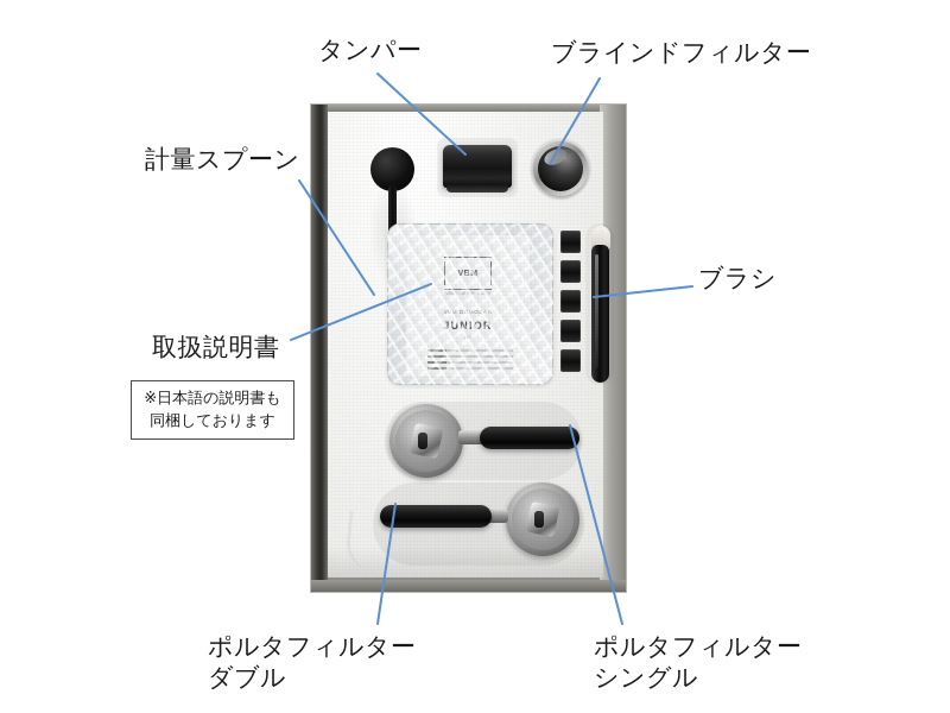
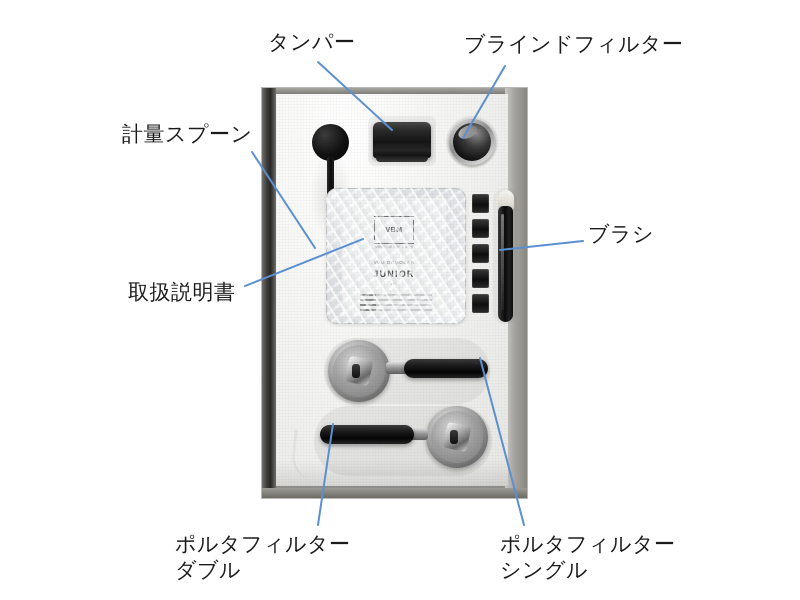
  タンパー
  ブラインドフィルター
  計量スプーン
  取扱説明書
  ブラシ
  ポルタフィルター
  ダブル
  ポルタフィルター
  シングル
- ※日本語の説明書も
- 同梱しております
